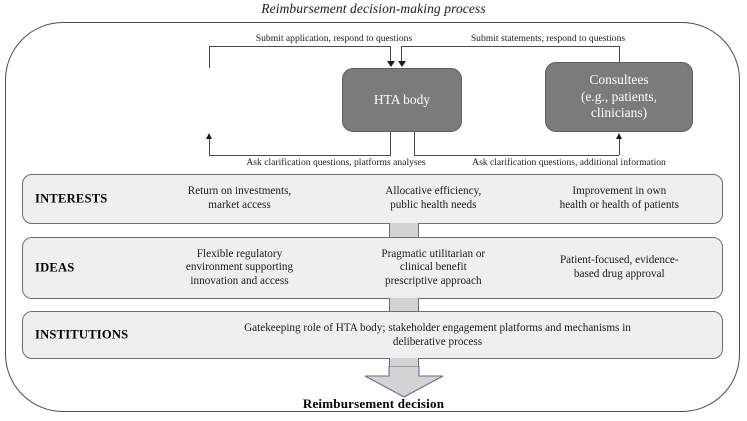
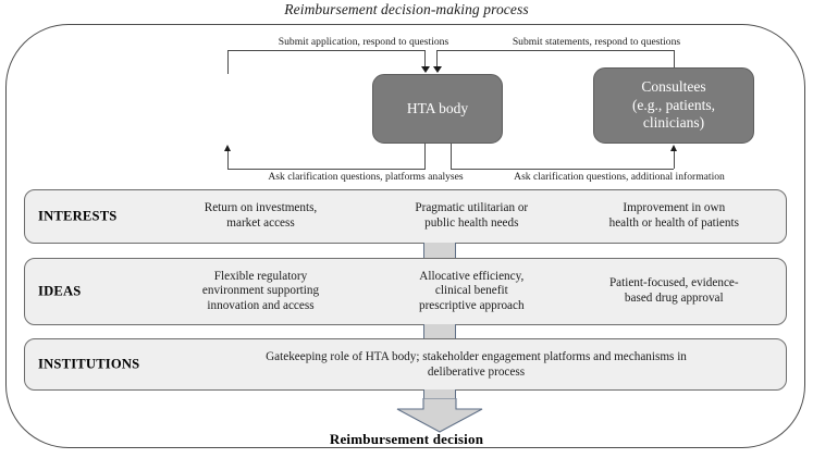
  Reimbursement decision-making process
  Submit application, respond to questions
  Submit statements, respond to questions
  HTA body
  Consultees
  (e.g., patients,
  clinicians)
  Ask clarification questions, platforms analyses
  Ask clarification questions, additional information
  INTERESTS
  Return on investments,
  market access
- Allocative efficiency,
+ Pragmatic utilitarian or
  public health needs
  Improvement in own
  health or health of patients
  IDEAS
  Flexible regulatory
  environment supporting
  innovation and access
- Pragmatic utilitarian or
+ Allocative efficiency,
  clinical benefit
  prescriptive approach
  Patient-focused, evidence-
  based drug approval
  INSTITUTIONS
  Gatekeeping role of HTA body; stakeholder engagement platforms and mechanisms in
  deliberative process
  Reimbursement decision
